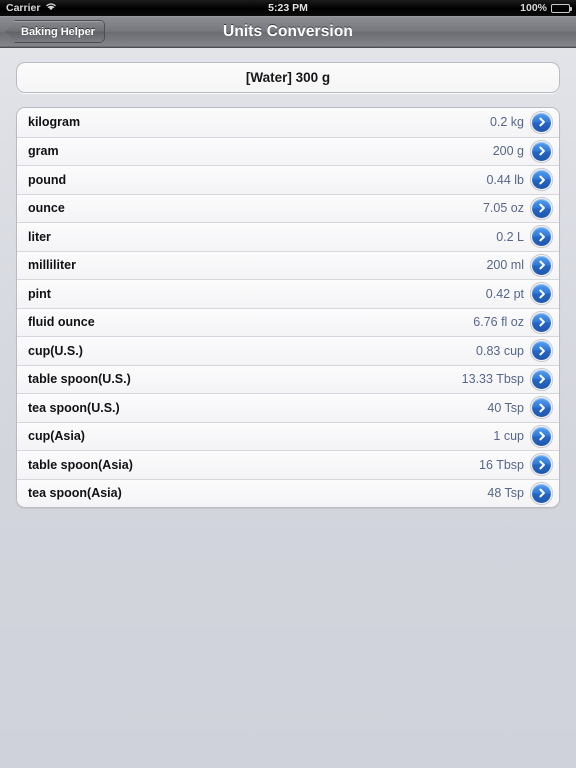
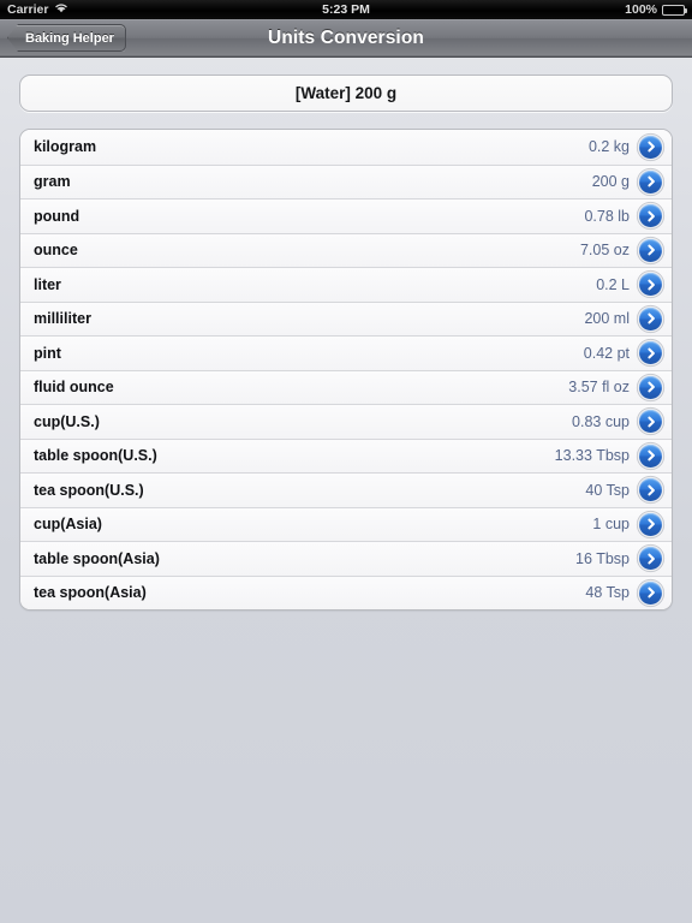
  Carrier
  5:23 PM
  100%
  Baking Helper
  Units Conversion
- [Water] 300 g
+ [Water] 200 g
  kilogram
  0.2 kg
  gram
  200 g
  pound
- 0.44 lb
+ 0.78 lb
  ounce
  7.05 oz
  liter
  0.2 L
  milliliter
  200 ml
  pint
  0.42 pt
  fluid ounce
- 6.76 fl oz
+ 3.57 fl oz
  cup(U.S.)
  0.83 cup
  table spoon(U.S.)
  13.33 Tbsp
  tea spoon(U.S.)
  40 Tsp
  cup(Asia)
  1 cup
  table spoon(Asia)
  16 Tbsp
  tea spoon(Asia)
  48 Tsp
